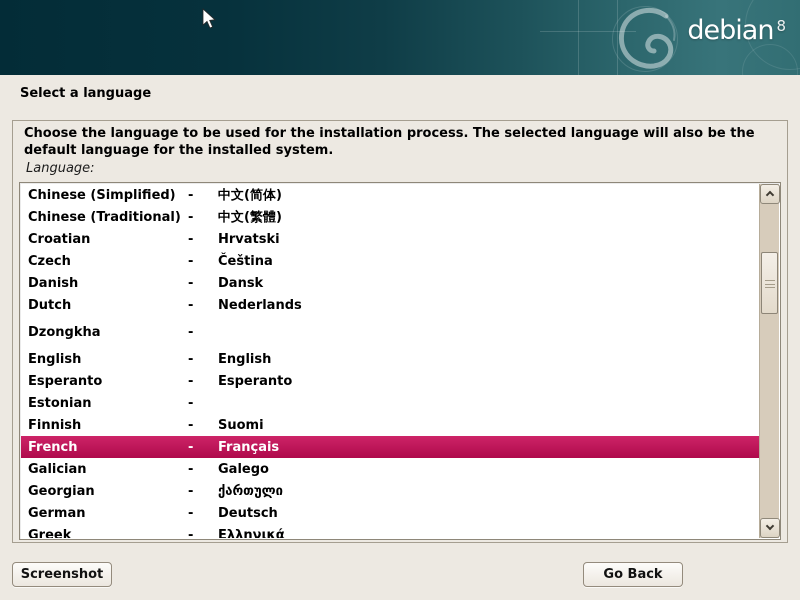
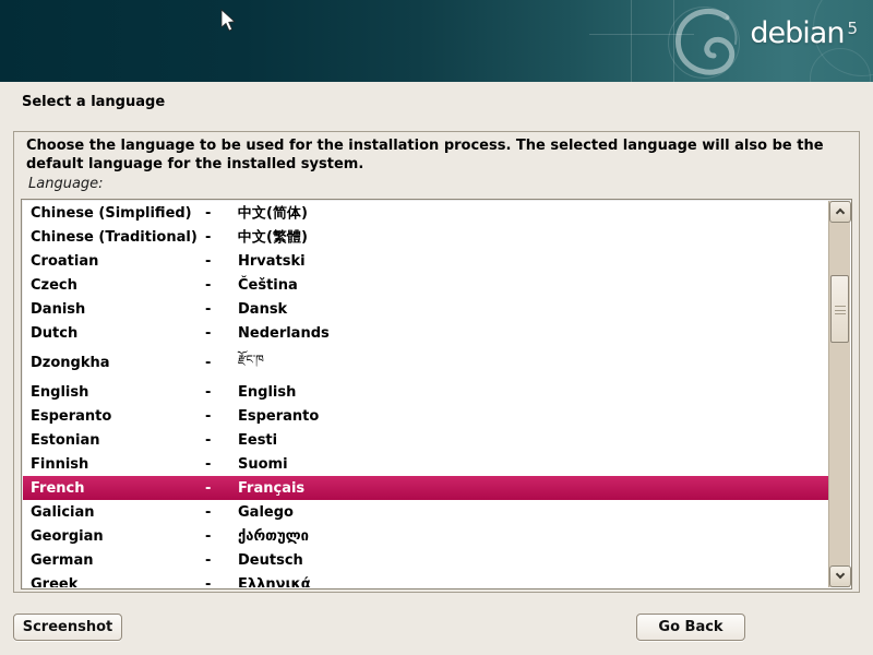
  debian
- 8
+ 5
  Select a language
  Choose the language to be used for the installation process. The selected language will also be the default language for the installed system.
  Language:
  Chinese (Simplified)
  -
  中文(简体)
  Chinese (Traditional)
  -
  中文(繁體)
  Croatian
  -
  Hrvatski
  Czech
  -
  Čeština
  Danish
  -
  Dansk
  Dutch
  -
  Nederlands
  Dzongkha
  -
+ རྫོང་ཁ
  English
  -
  English
  Esperanto
  -
  Esperanto
  Estonian
  -
+ Eesti
  Finnish
  -
  Suomi
  French
  -
  Français
  Galician
  -
  Galego
  Georgian
  -
  ქართული
  German
  -
  Deutsch
  Greek
  -
  Ελληνικά
  Screenshot
  Go Back
